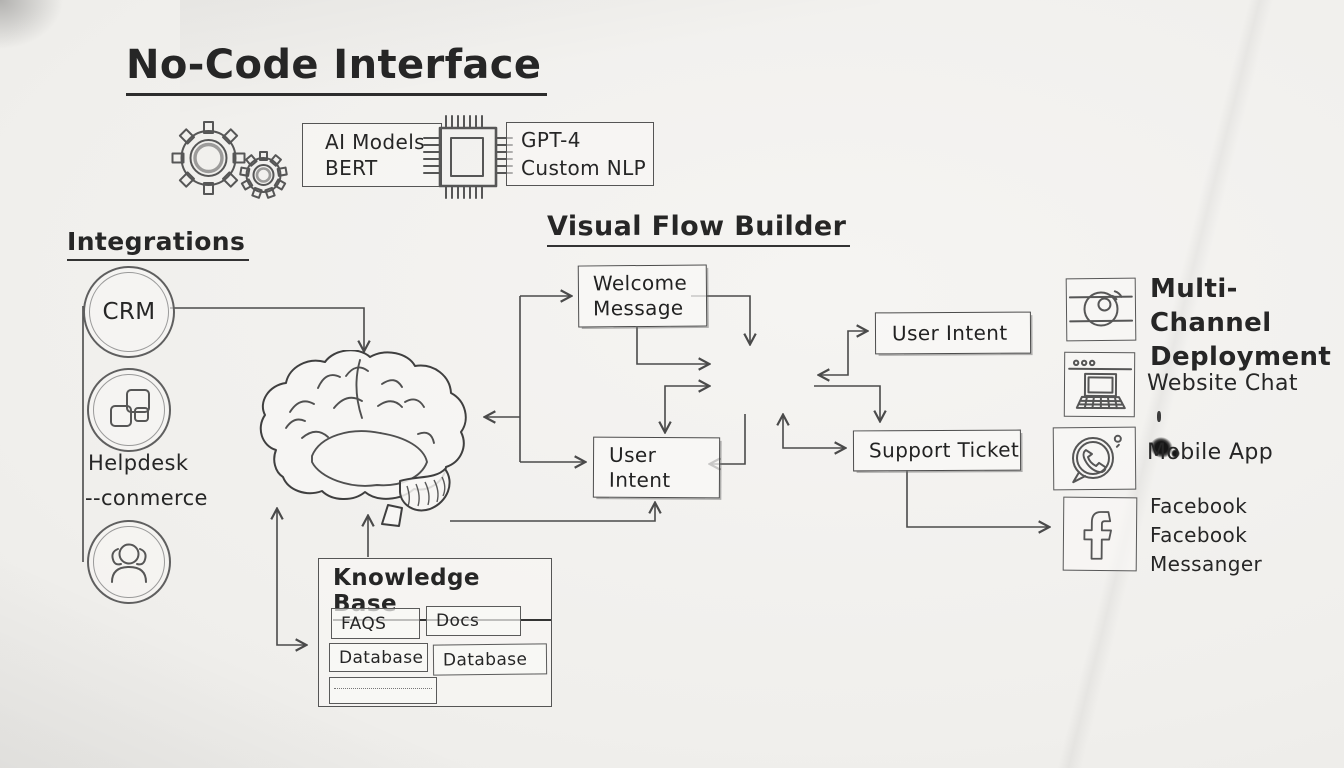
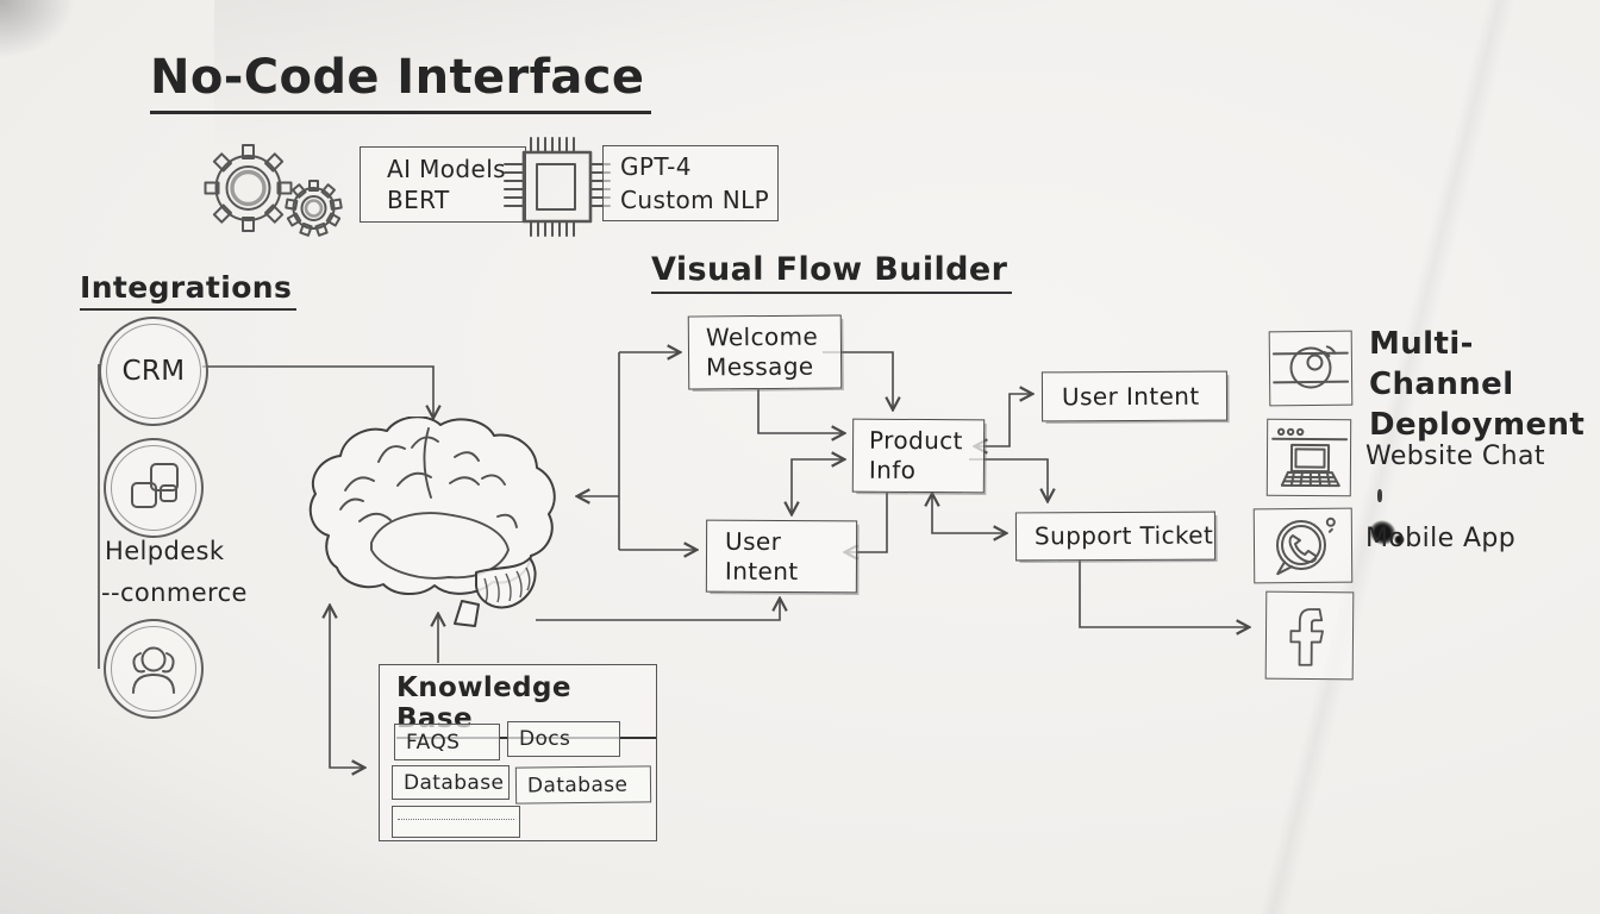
  No-Code Interface
  AI Models
  BERT
  GPT-4
  Custom NLP
  Integrations
  CRM
  Helpdesk
  --conmerce
  Visual Flow Builder
  Welcome
  Message
  User Intent
+ Product
+ Info
  User
  Intent
  Support Ticket
  Knowledge Base
  FAQS
  Docs
  Database
  Database
  Multi-Channel
  Deployment
  Website Chat
  Mobile App
- Facebook
- Facebook Messanger
